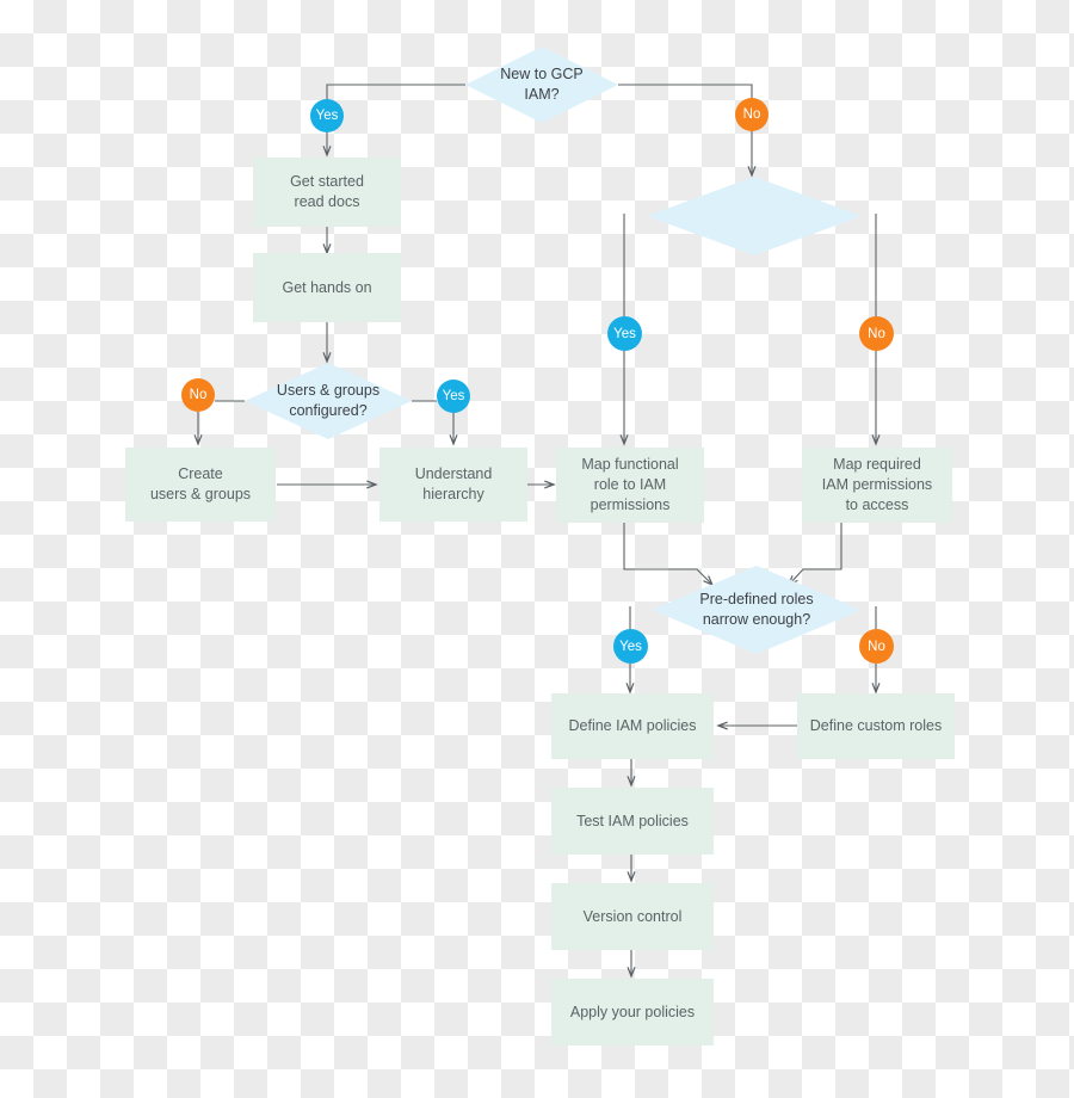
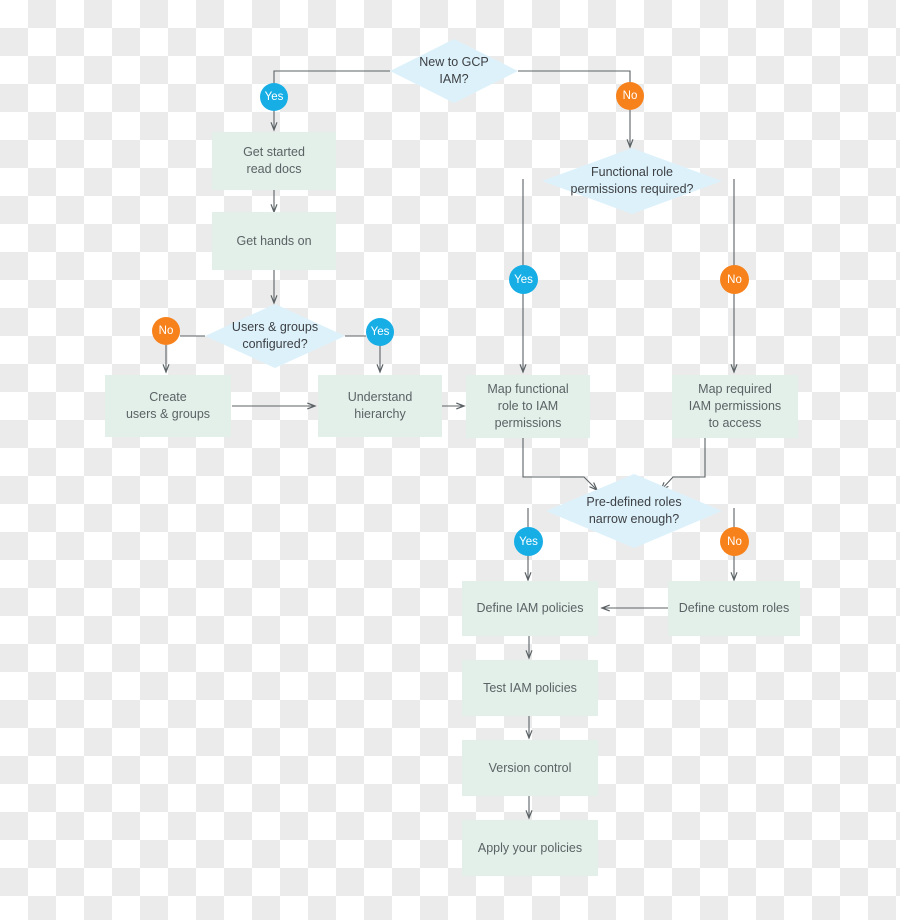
  New to GCP
  IAM?
  Users & groups
  configured?
+ Functional role
+ permissions required?
  Pre-defined roles
  narrow enough?
  Get started
  read docs
  Get hands on
  Create
  users & groups
  Understand
  hierarchy
  Map functional
  role to IAM
  permissions
  Map required
  IAM permissions
  to access
  Define IAM policies
  Define custom roles
  Test IAM policies
  Version control
  Apply your policies
  Yes
  No
  No
  Yes
  Yes
  No
  Yes
  No
